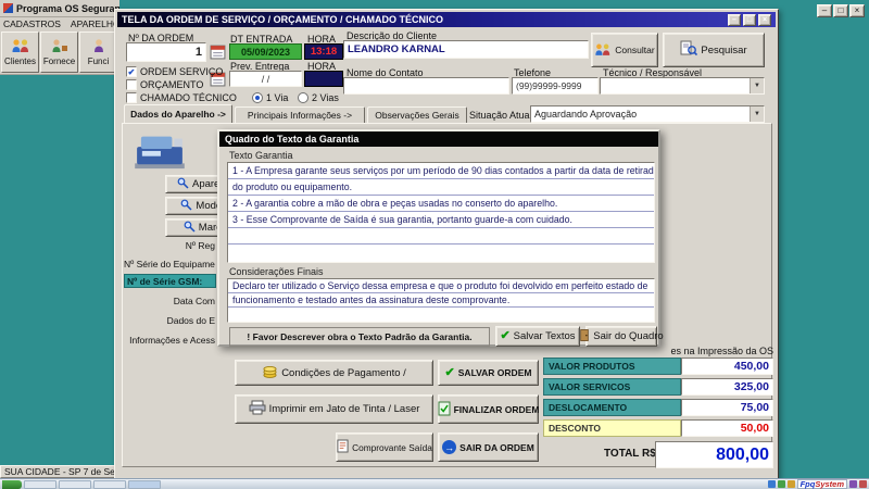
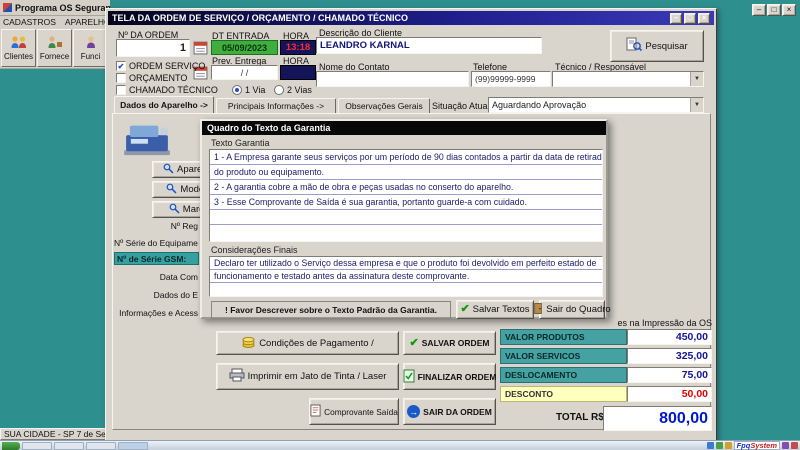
  Programa OS Segura
  CADASTROS
  APARELH
  Clientes
  Fornece
  Funci
  SUA CIDADE - SP 7 de Se
  TELA DA ORDEM DE SERVIÇO / ORÇAMENTO / CHAMADO TÉCNICO
  Nº DA ORDEM
  1
  DT ENTRADA
  HORA
  05/09/2023
  13:18
  Prev. Entrega
  HORA
  / /
  ORDEM SERVIÇO
  ORÇAMENTO
  CHAMADO TÉCNICO
  1 Via
  2 Vias
  Descrição do Cliente
  LEANDRO KARNAL
- Consultar
  Pesquisar
  Nome do Contato
  Telefone
  (99)99999-9999
  Técnico / Responsável
  Dados do Aparelho ->
  Principais Informações ->
  Observações Gerais
  Situação Atua
  Aguardando Aprovação
  Nº Reg
  Nº Série do Equipame
  Nº de Série GSM:
  Data Com
  Dados do E
  Informações e Acess
  Condições de Pagamento /
  SALVAR ORDEM
  Imprimir em Jato de Tinta / Laser
  FINALIZAR ORDEM
  Comprovante Saída
  SAIR DA ORDEM
  es na Impressão da OS
  VALOR PRODUTOS
  450,00
  VALOR SERVICOS
  325,00
  DESLOCAMENTO
  75,00
  DESCONTO
  50,00
  TOTAL R$
  800,00
  Quadro do Texto da Garantia
  Texto Garantia
  1 - A Empresa garante seus serviços por um período de 90 dias contados a partir da data de retirad
  do produto ou equipamento.
  2 - A garantia cobre a mão de obra e peças usadas no conserto do aparelho.
  3 - Esse Comprovante de Saída é sua garantia, portanto guarde-a com cuidado.
  Considerações Finais
  Declaro ter utilizado o Serviço dessa empresa e que o produto foi devolvido em perfeito estado de
  funcionamento e testado antes da assinatura deste comprovante.
- ! Favor Descrever obra o Texto Padrão da Garantia.
+ ! Favor Descrever sobre o Texto Padrão da Garantia.
  Salvar Textos
  Sair do Quadro
  Fpq
  System
